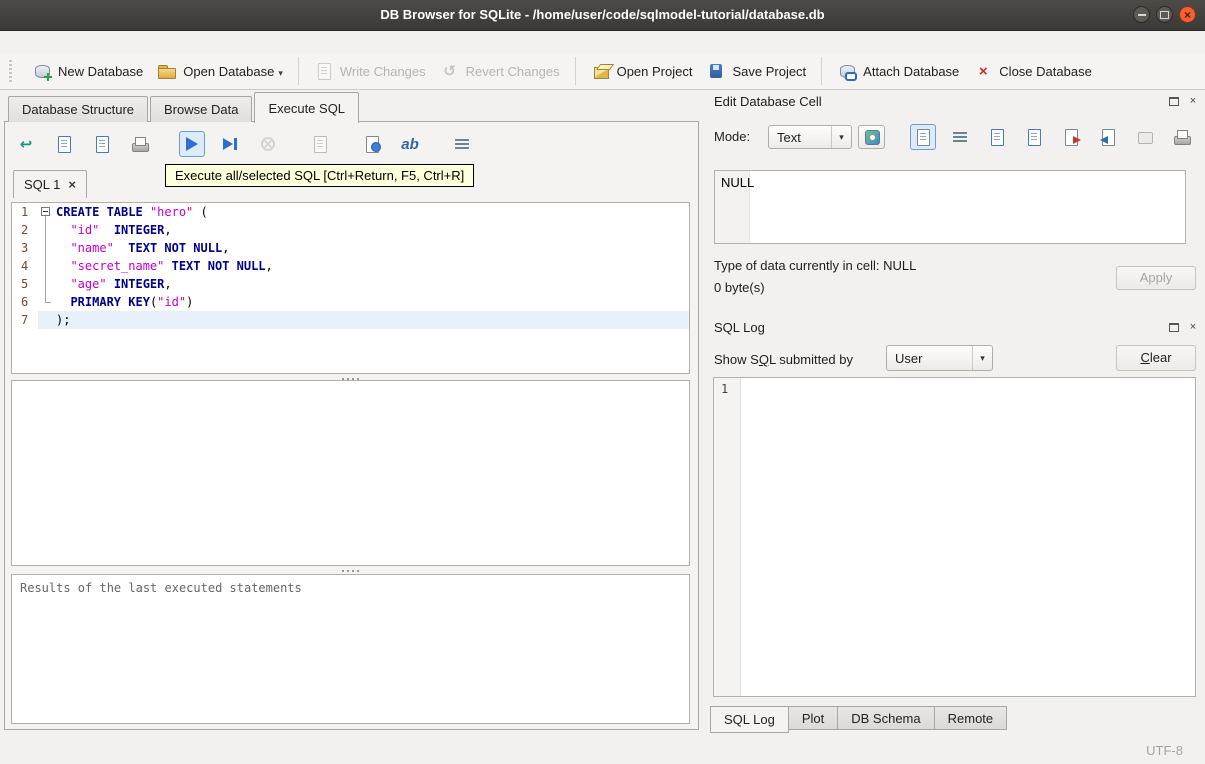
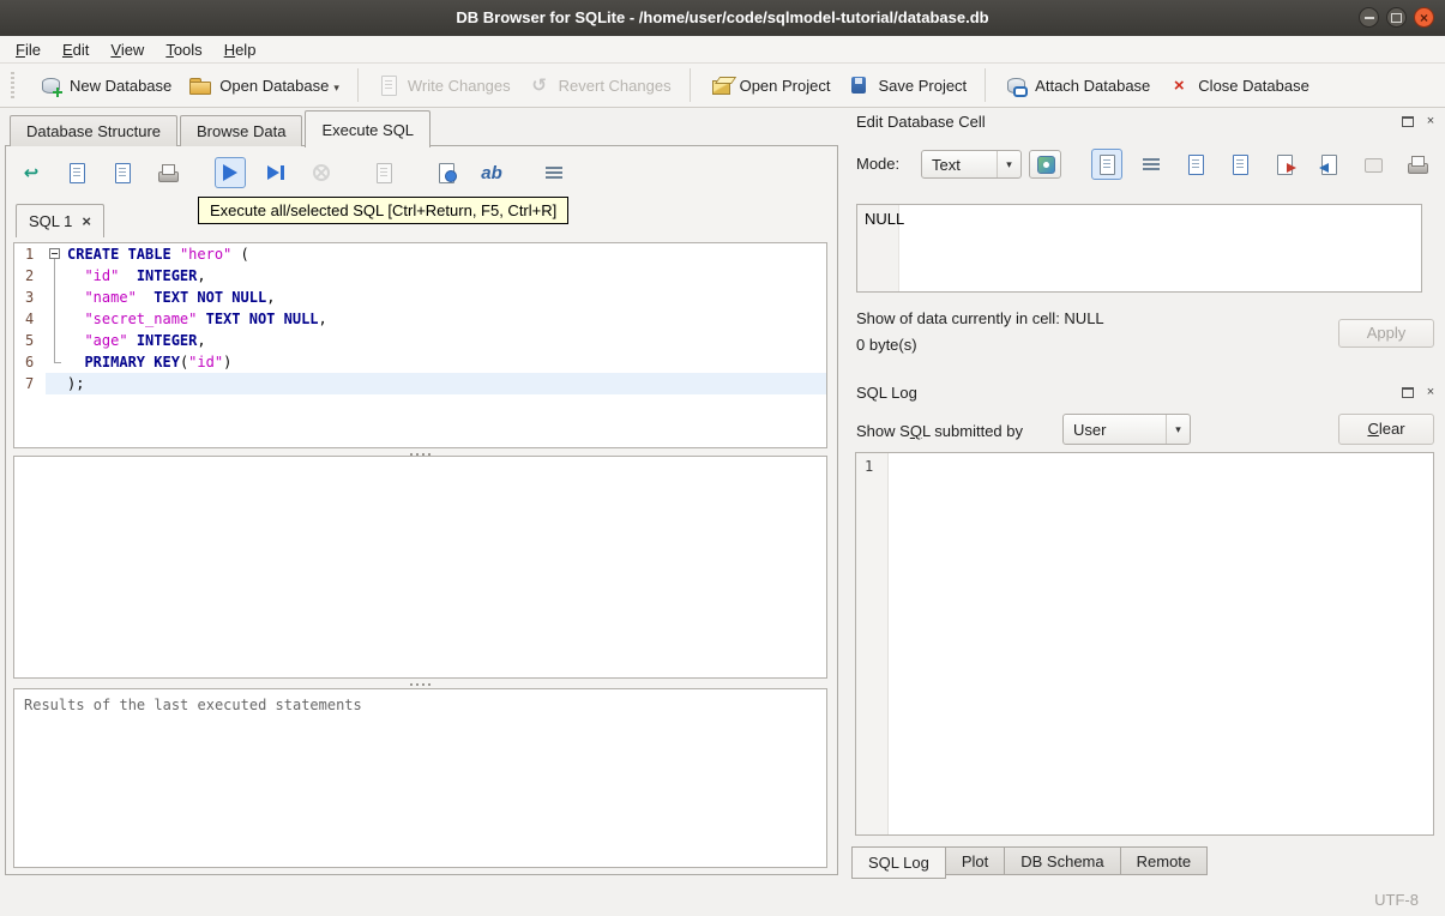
  DB Browser for SQLite - /home/user/code/sqlmodel-tutorial/database.db
  ×
+ File
+ Edit
+ View
+ Tools
+ Help
  New Database
  Open Database
  ▾
  Write Changes
  ↺
  Revert Changes
  Open Project
  Save Project
  Attach Database
  ×
  Close Database
  Database Structure
  Browse Data
  Execute SQL
  ↩
  ab
  SQL 1
  ×
  Execute all/selected SQL [Ctrl+Return, F5, Ctrl+R]
  1
  CREATE TABLE "hero" (
  2
  "id" INTEGER,
  3
  "name" TEXT NOT NULL,
  4
  "secret_name" TEXT NOT NULL,
  5
  "age" INTEGER,
  6
  PRIMARY KEY("id")
  7
  );
  Results of the last executed statements
  Edit Database Cell
  ×
  Mode:
  Text
  ▾
  NULL
- Type of data currently in cell: NULL
+ Show of data currently in cell: NULL
  0 byte(s)
  Apply
  SQL Log
  ×
  Show SQL submitted by
  User
  ▾
  Clear
  1
  SQL Log
  Plot
  DB Schema
  Remote
  UTF-8
